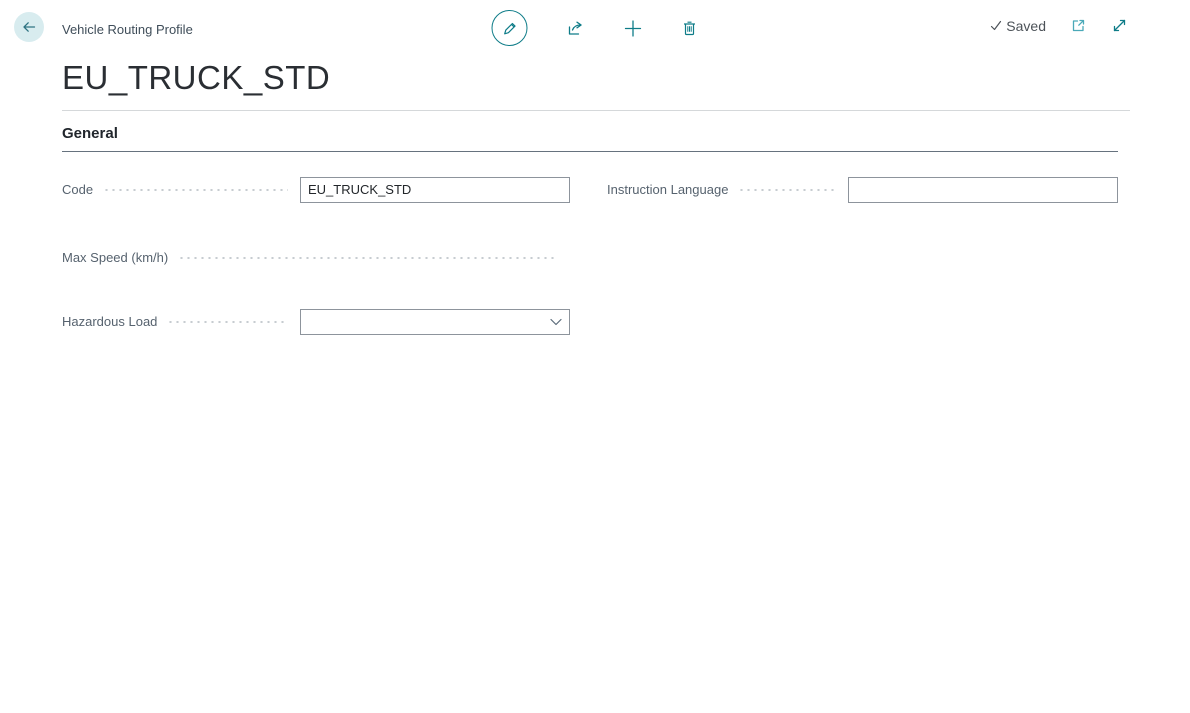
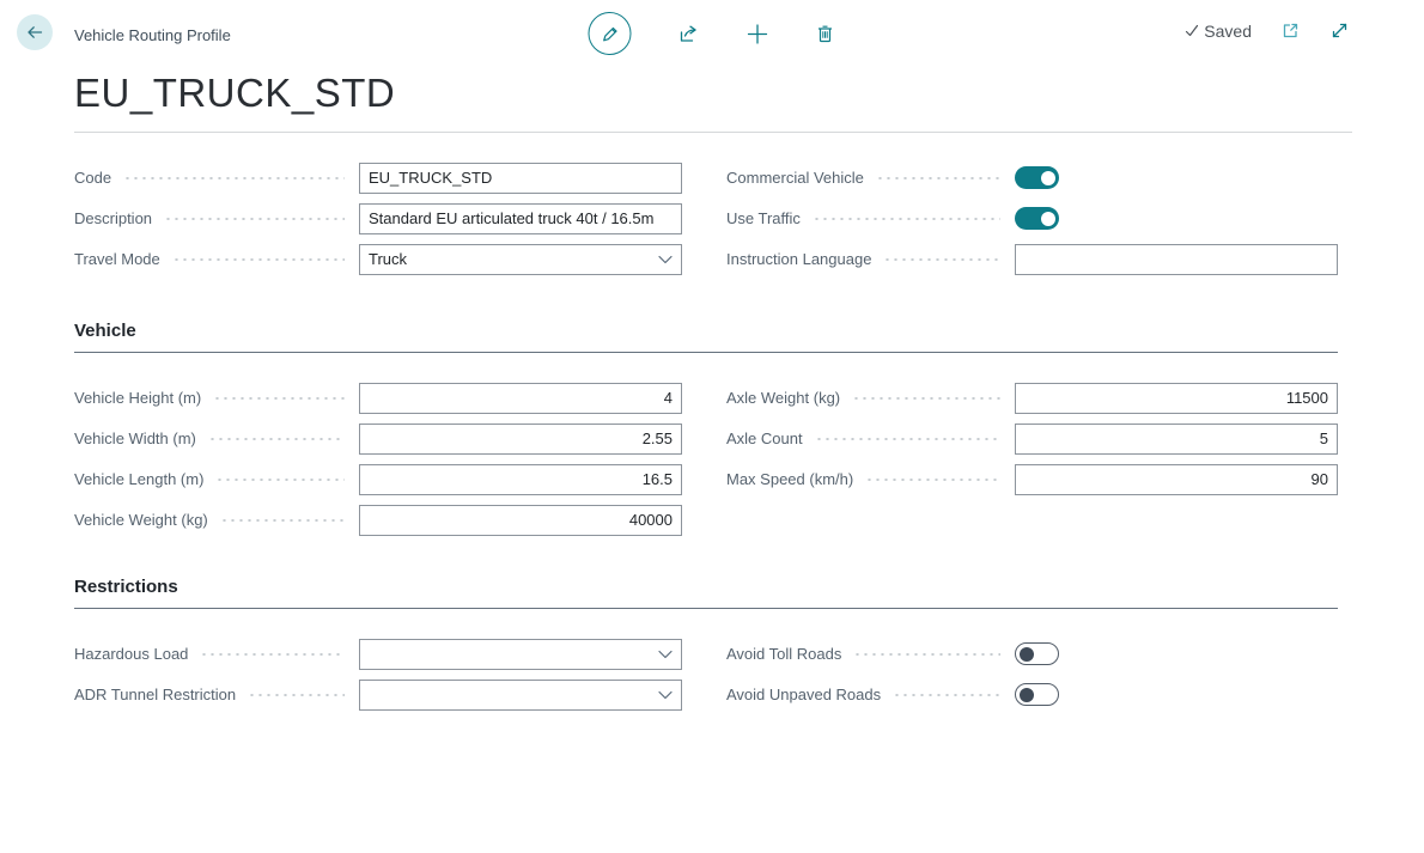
  Vehicle Routing Profile
  Saved
  EU_TRUCK_STD
- General
  Code
  EU_TRUCK_STD
+ Description
+ Standard EU articulated truck 40t / 16.5m
+ Travel Mode
+ Truck
+ Commercial Vehicle
+ Use Traffic
  Instruction Language
+ Vehicle
+ Vehicle Height (m)
+ 4
+ Vehicle Width (m)
+ 2.55
+ Vehicle Length (m)
+ 16.5
+ Vehicle Weight (kg)
+ 40000
+ Axle Weight (kg)
+ 11500
+ Axle Count
+ 5
  Max Speed (km/h)
+ 90
+ Restrictions
  Hazardous Load
+ ADR Tunnel Restriction
+ Avoid Toll Roads
+ Avoid Unpaved Roads
